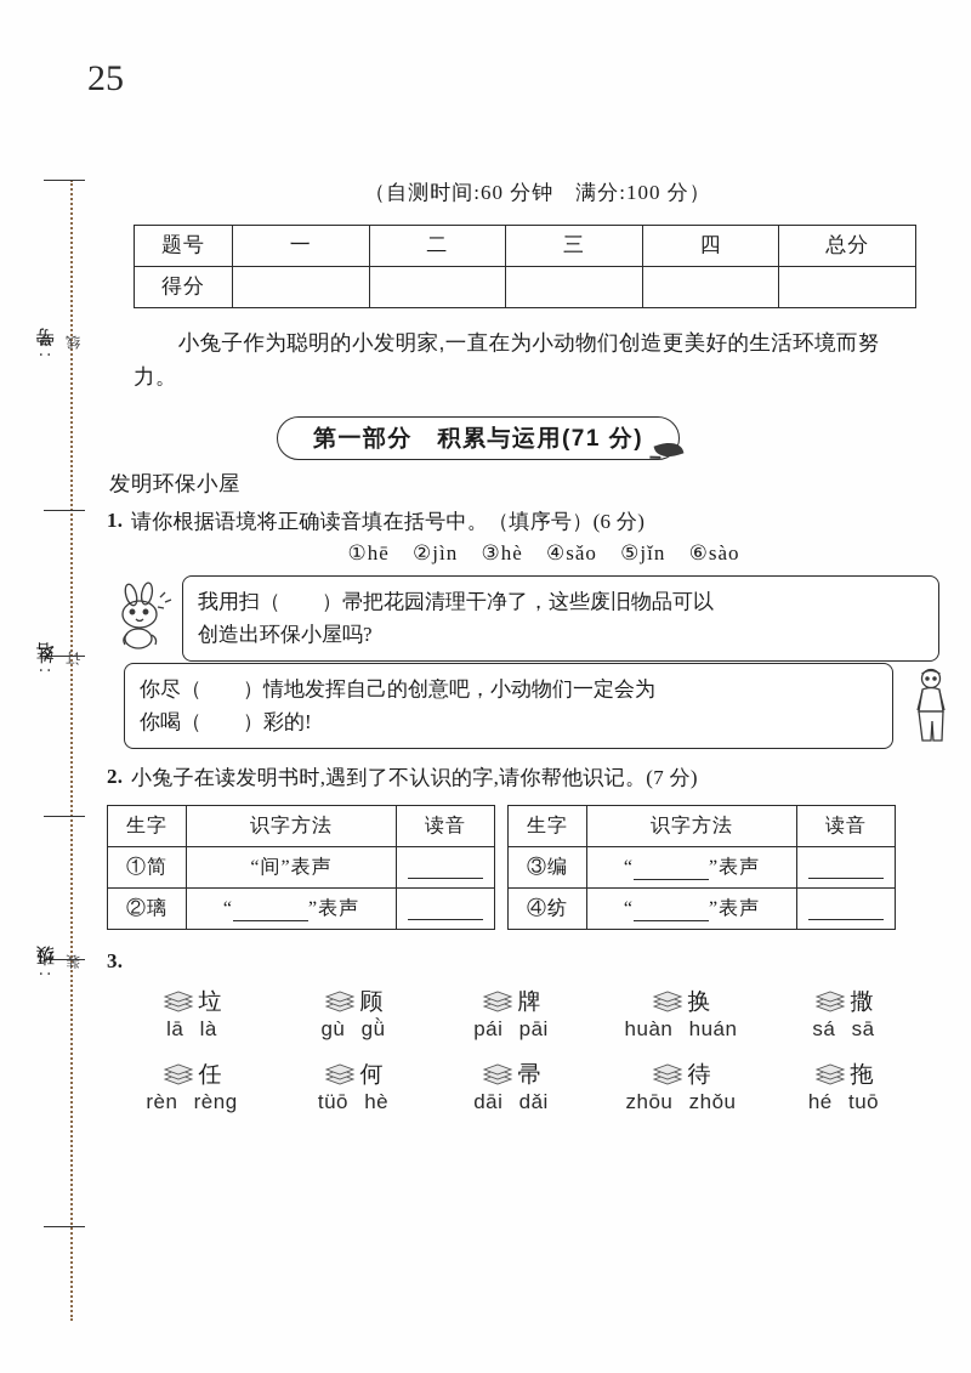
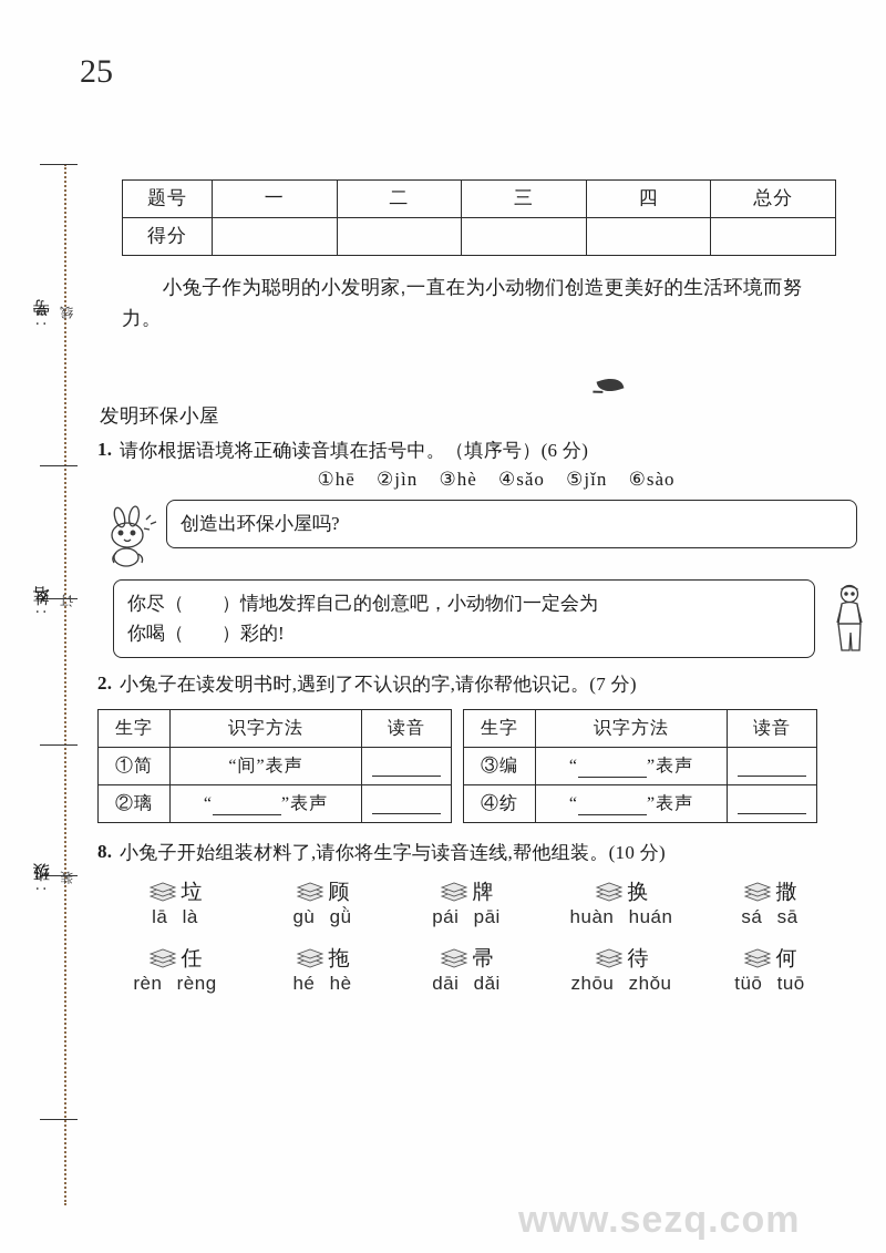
  25
- （自测时间:60 分钟 满分:100 分）
  题号	一	二	三	四	总分
  得分
  小兔子作为聪明的小发明家,一直在为小动物们创造更美好的生活环境而努力。
- 第一部分 积累与运用(71 分)
  发明环保小屋
  1.
  请你根据语境将正确读音填在括号中。（填序号）(6 分)
  ①hē ②jìn ③hè ④sǎo ⑤jǐn ⑥sào
- 我用扫（ ）帚把花园清理干净了，这些废旧物品可以
  创造出环保小屋吗?
  你尽（ ）情地发挥自己的创意吧，小动物们一定会为
  你喝（ ）彩的!
  2.
  小兔子在读发明书时,遇到了不认识的字,请你帮他识记。(7 分)
  生字	识字方法	读音
  ①简	“间”表声
  ②璃	“ ”表声
  生字	识字方法	读音
  ③编	“ ”表声
  ④纺	“ ”表声
- 3.
+ 8.
+ 小兔子开始组装材料了,请你将生字与读音连线,帮他组装。(10 分)
  垃
  lā là
  顾
  gù gǜ
  牌
  pái pāi
  换
  huàn huán
  撒
  sá sā
  任
  rèn rèng
- 何
+ 拖
- tüō hè
+ hé hè
  帚
  dāi dǎi
  待
  zhōu zhǒu
- 拖
+ 何
- hé tuō
+ tüō tuō
+ www.sezq.com
